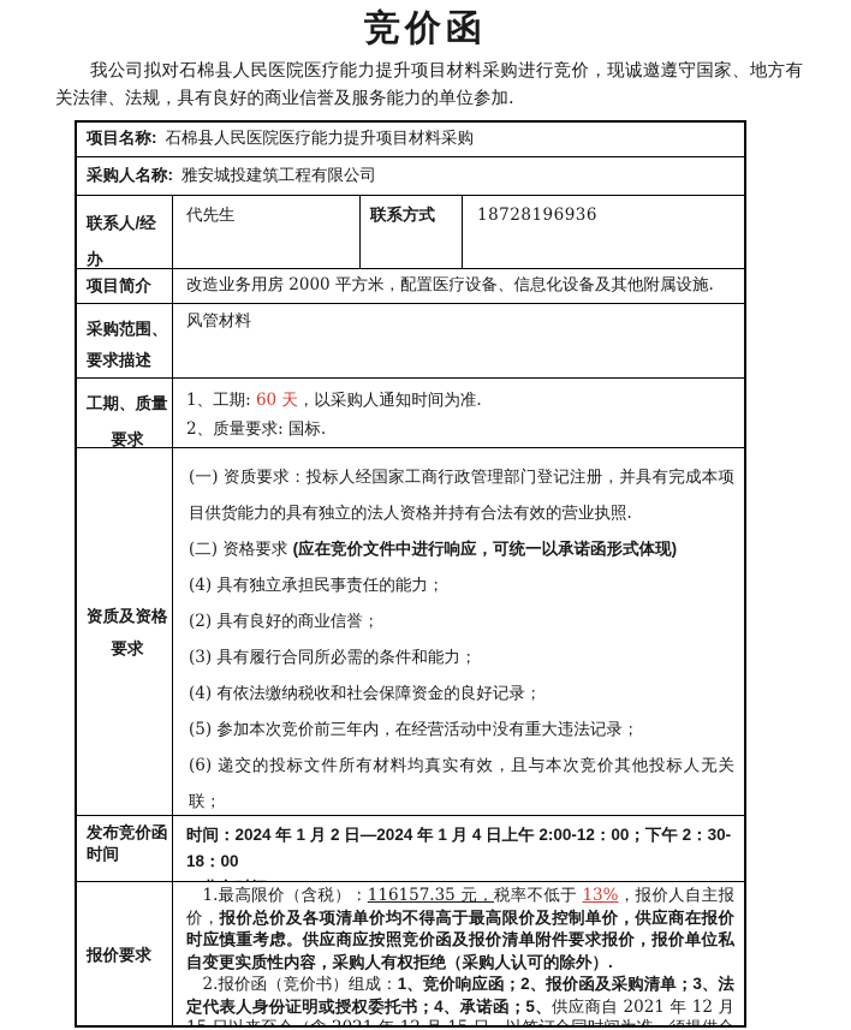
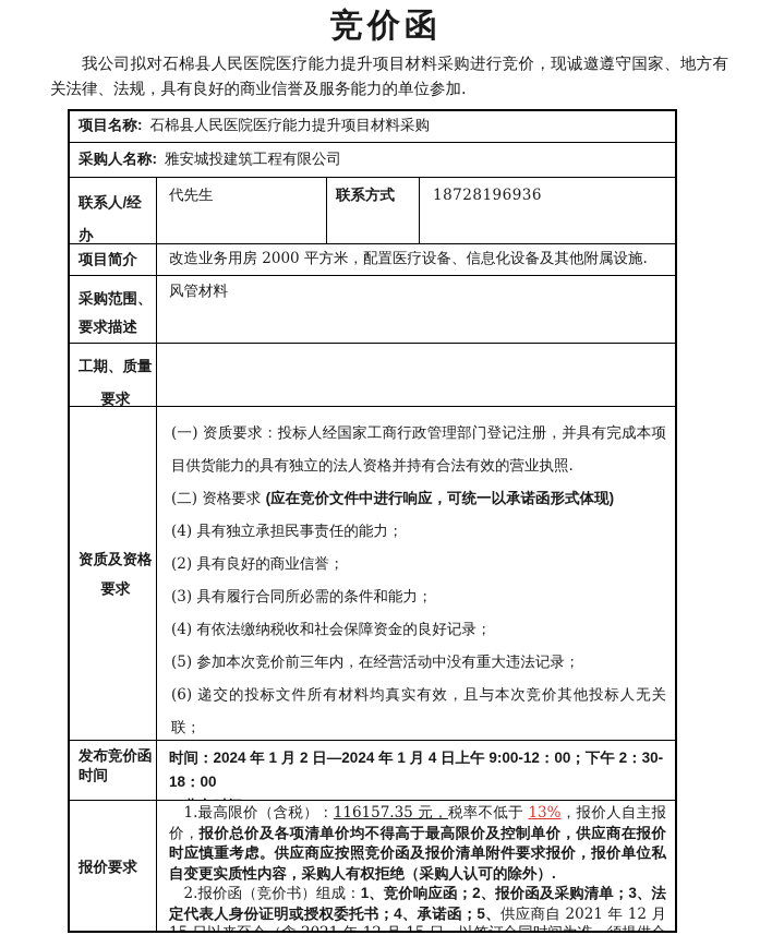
  竞价函
  我公司拟对石棉县人民医院医疗能力提升项目材料采购进行竞价，现诚邀遵守国家、地方有关法律、法规，具有良好的商业信誉及服务能力的单位参加.
  项目名称:
  石棉县人民医院医疗能力提升项目材料采购
  采购人名称:
  雅安城投建筑工程有限公司
  联系人/经办
  代先生
  联系方式
  18728196936
  项目简介
  改造业务用房 2000 平方米，配置医疗设备、信息化设备及其他附属设施.
  采购范围、
  要求描述
  风管材料
  工期、质量
  要求
- 1、工期: 60 天，以采购人通知时间为准.
- 2、质量要求: 国标.
  资质及资格
  要求
  (一) 资质要求：投标人经国家工商行政管理部门登记注册，并具有完成本项目供货能力的具有独立的法人资格并持有合法有效的营业执照.
  (二) 资格要求 (应在竞价文件中进行响应，可统一以承诺函形式体现)
  (4) 具有独立承担民事责任的能力；
  (2) 具有良好的商业信誉；
  (3) 具有履行合同所必需的条件和能力；
  (4) 有依法缴纳税收和社会保障资金的良好记录；
  (5) 参加本次竞价前三年内，在经营活动中没有重大违法记录；
  (6) 递交的投标文件所有材料均真实有效，且与本次竞价其他投标人无关联；
  发布竞价函
  时间
- 时间：2024 年 1 月 2 日—2024 年 1 月 4 日上午 2:00-12：00；下午 2：30-18：00
+ 时间：2024 年 1 月 2 日—2024 年 1 月 4 日上午 9:00-12：00；下午 2：30-18：00
  报价要求
  1.最高限价（含税）：116157.35 元，税率不低于 13%，报价人自主报价，报价总价及各项清单价均不得高于最高限价及控制单价，供应商在报价时应慎重考虑。供应商应按照竞价函及报价清单附件要求报价，报价单位私自变更实质性内容，采购人有权拒绝（采购人认可的除外）.
